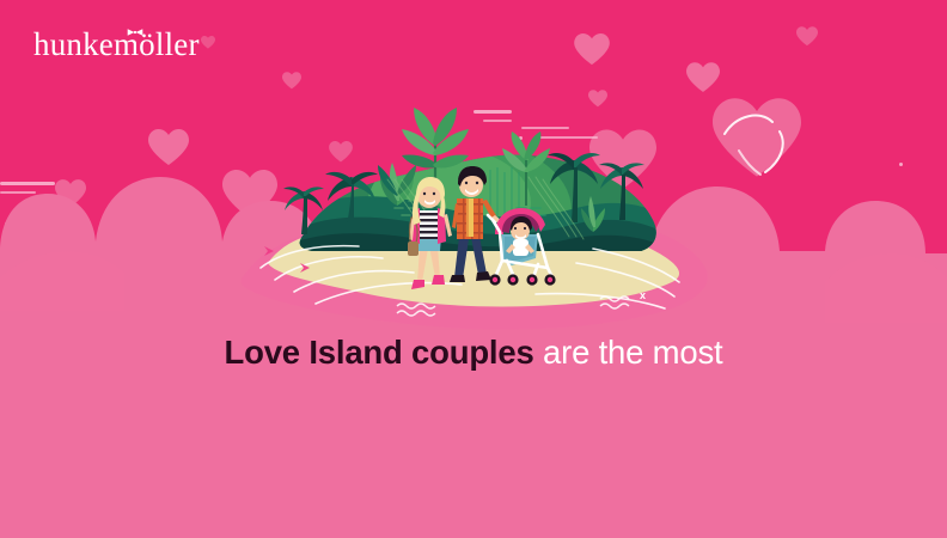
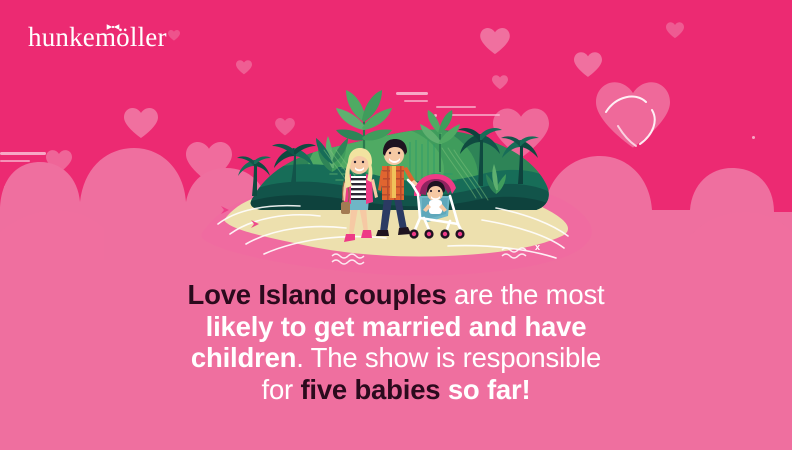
  x
  hunkemöller
  Love Island couples are the most
+ likely to get married and have
+ children. The show is responsible
+ for five babies so far!
